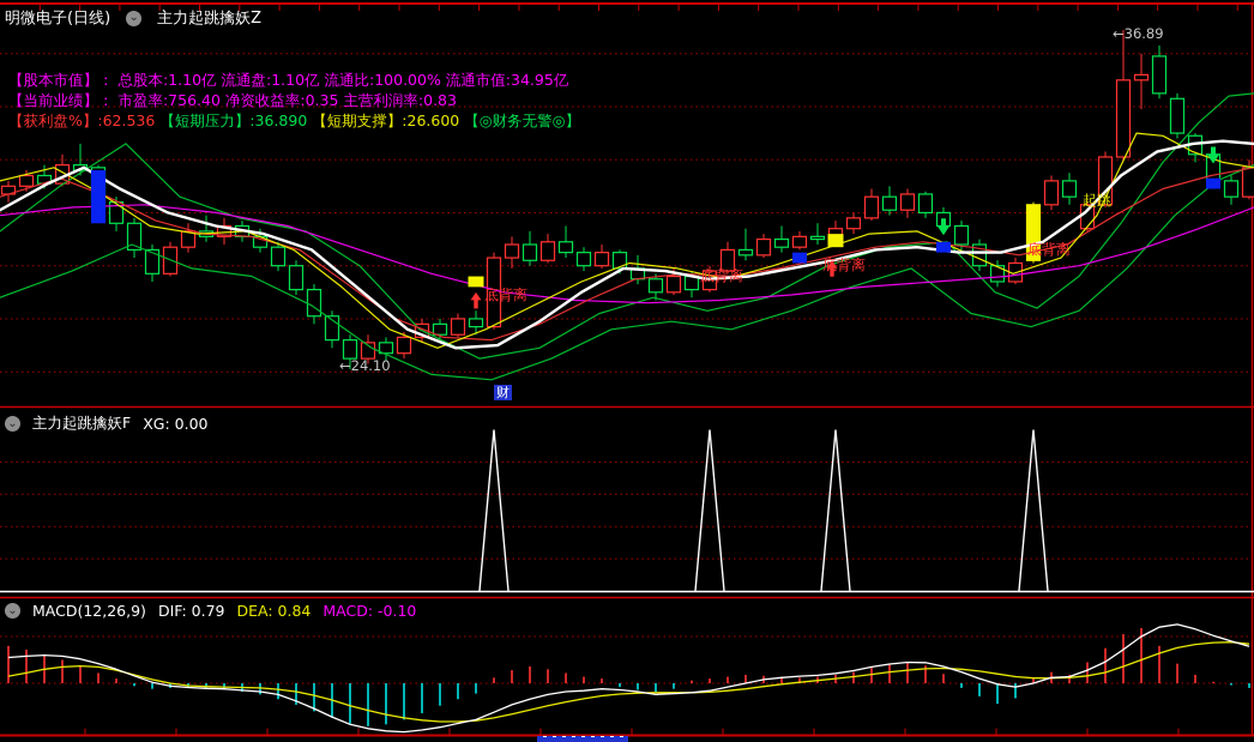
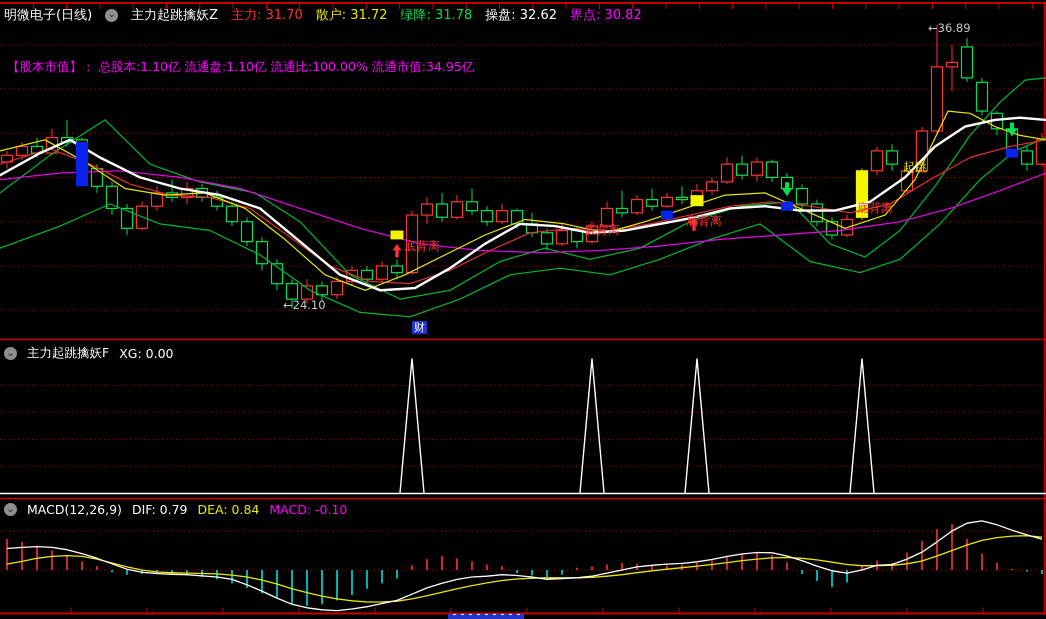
  明微电子(日线)
  ⌄
  主力起跳擒妖Z
+ 主力: 31.70
+ 散户: 31.72
+ 绿降: 31.78
+ 操盘: 32.62
+ 界点: 30.82
  【股本市值】： 总股本:1.10亿 流通盘:1.10亿 流通比:100.00% 流通市值:34.95亿
- 【当前业绩】： 市盈率:756.40 净资收益率:0.35 主营利润率:0.83
- 【获利盘%】:62.536 【短期压力】:36.890 【短期支撑】:26.600 【◎财务无警◎】
  ⌄
  主力起跳擒妖F
  XG: 0.00
  ⌄
  MACD(12,26,9)
  DIF: 0.79
  DEA: 0.84
  MACD: -0.10
  底背离
  底背离
  底背离
  底背离
  起跳
  ←36.89
  ←24.10
  财
